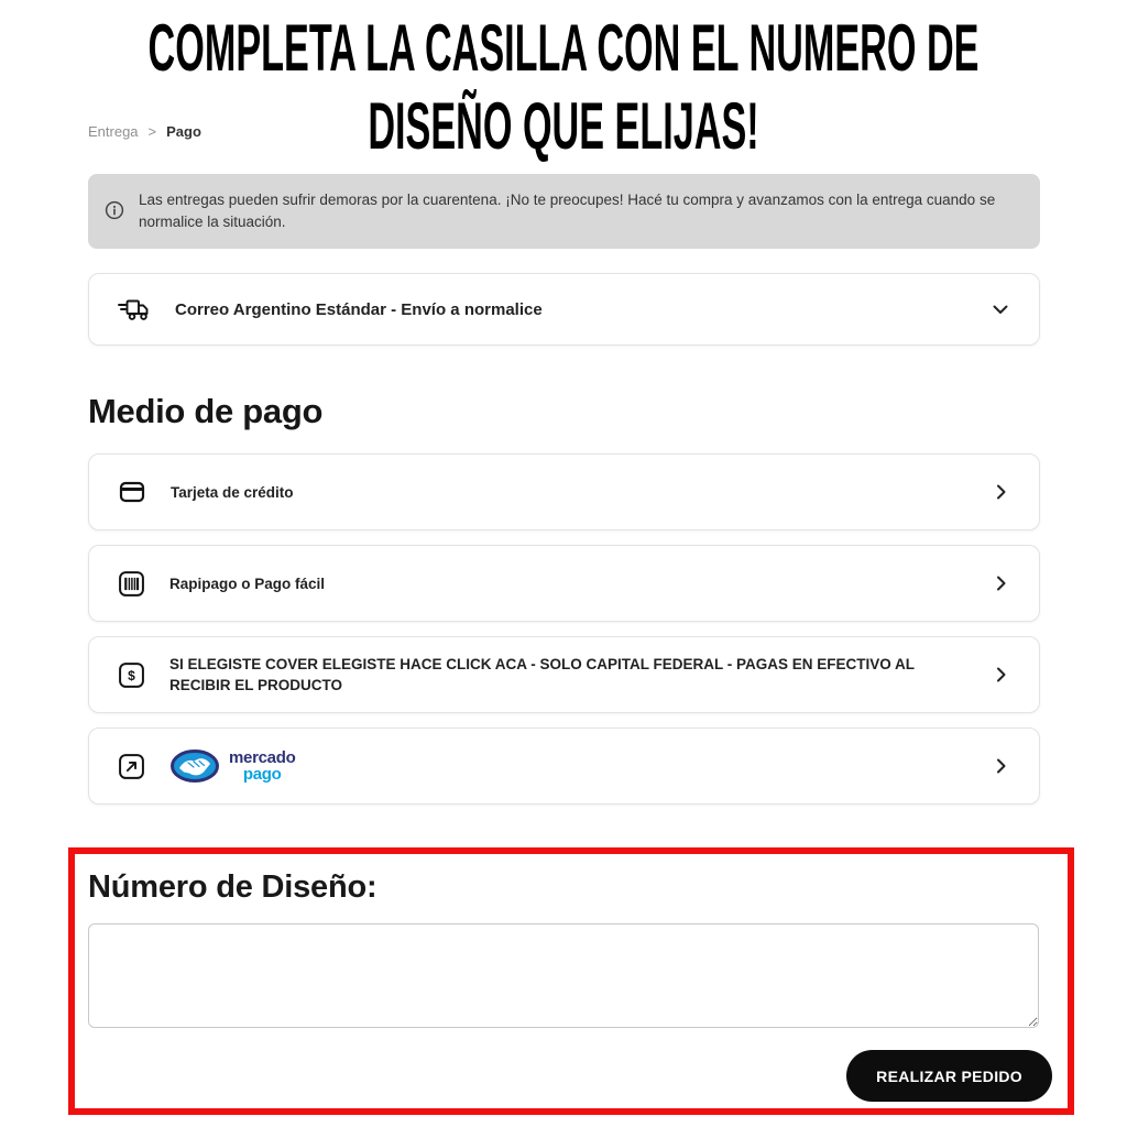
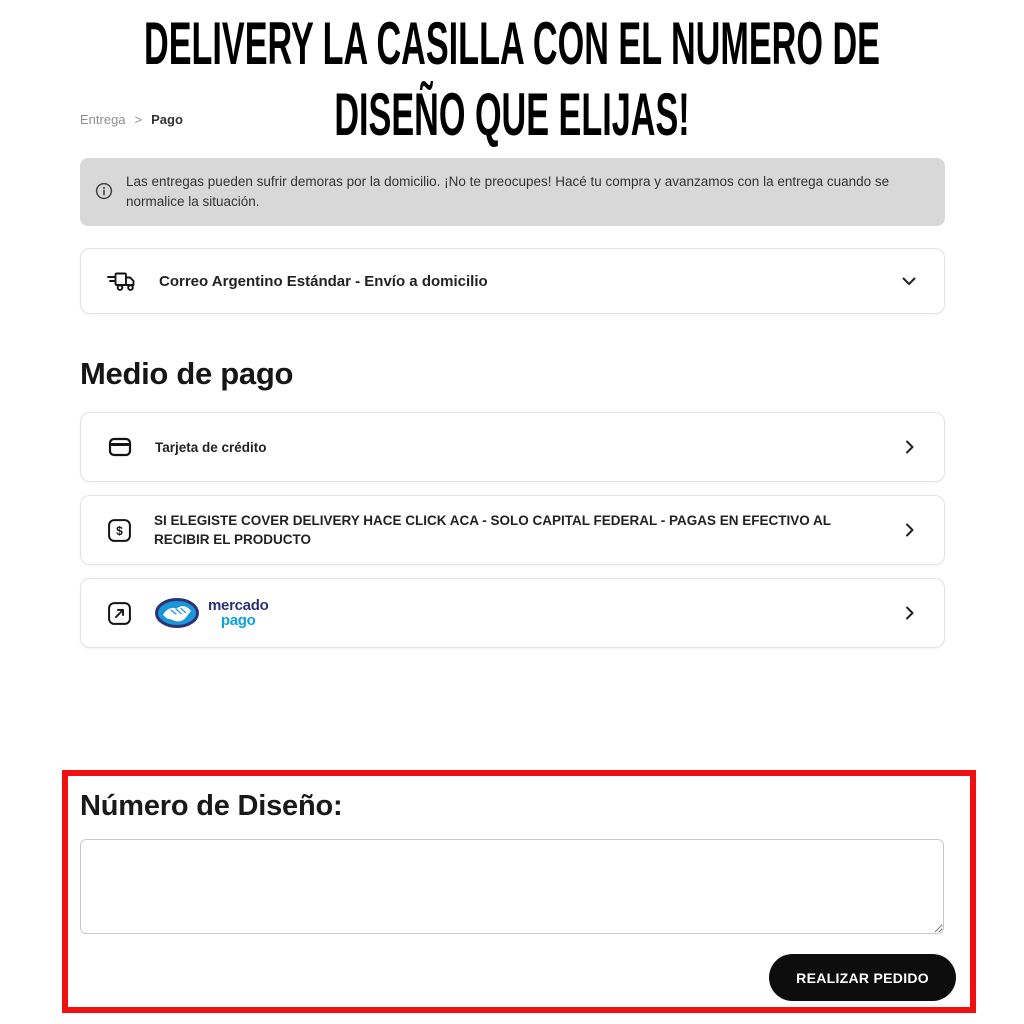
- COMPLETA LA CASILLA CON EL NUMERO DE
+ DELIVERY LA CASILLA CON EL NUMERO DE
  DISEÑO QUE ELIJAS!
  Entrega
  >
  Pago
- Las entregas pueden sufrir demoras por la cuarentena. ¡No te preocupes! Hacé tu compra y avanzamos con la entrega cuando se normalice la situación.
+ Las entregas pueden sufrir demoras por la domicilio. ¡No te preocupes! Hacé tu compra y avanzamos con la entrega cuando se normalice la situación.
- Correo Argentino Estándar - Envío a normalice
+ Correo Argentino Estándar - Envío a domicilio
  Medio de pago
  Tarjeta de crédito
- Rapipago o Pago fácil
  $
- SI ELEGISTE COVER ELEGISTE HACE CLICK ACA - SOLO CAPITAL FEDERAL - PAGAS EN EFECTIVO AL RECIBIR EL PRODUCTO
+ SI ELEGISTE COVER DELIVERY HACE CLICK ACA - SOLO CAPITAL FEDERAL - PAGAS EN EFECTIVO AL RECIBIR EL PRODUCTO
  mercado
  pago
  Número de Diseño:
  REALIZAR PEDIDO
